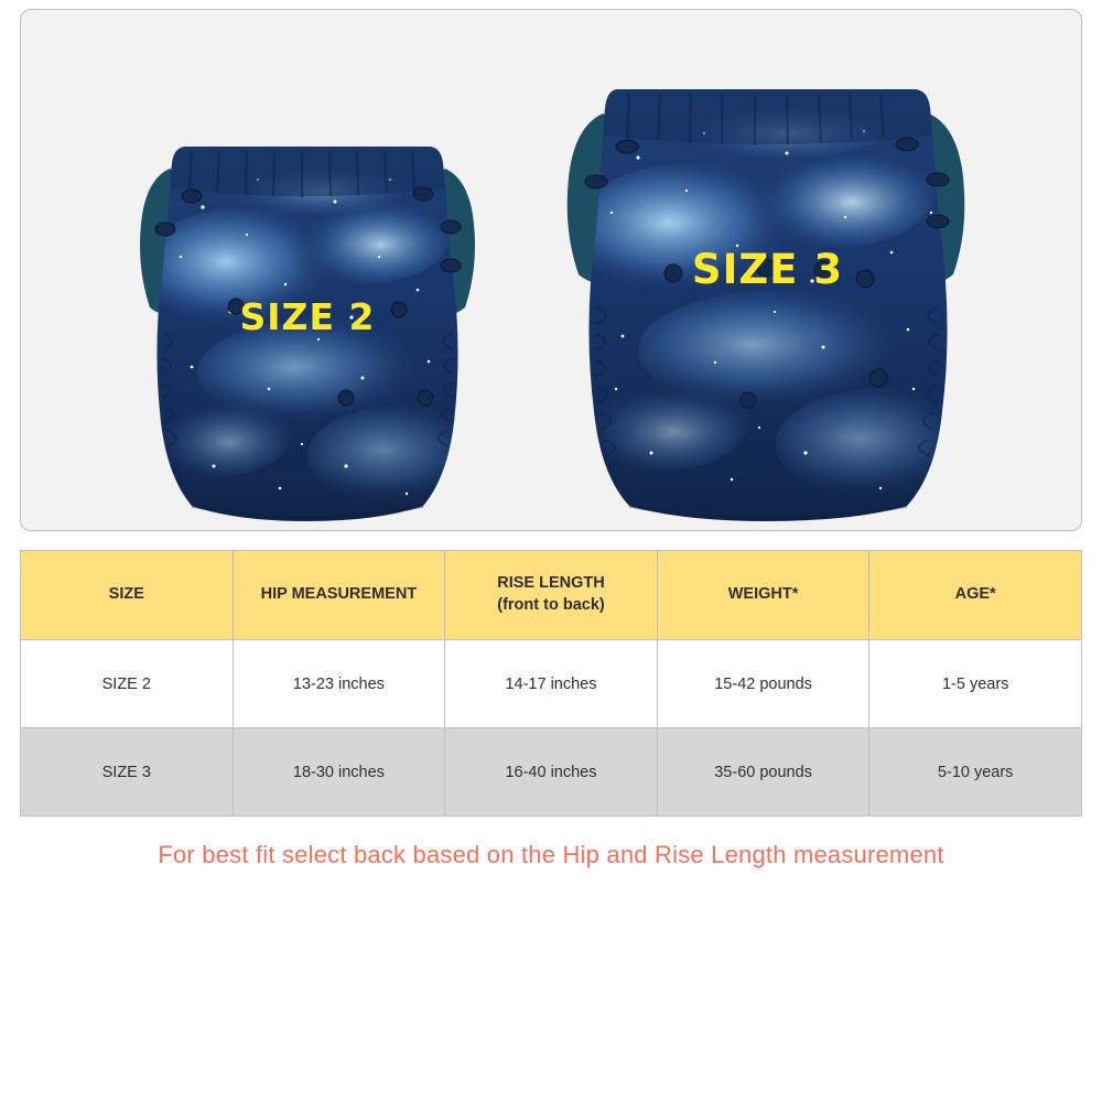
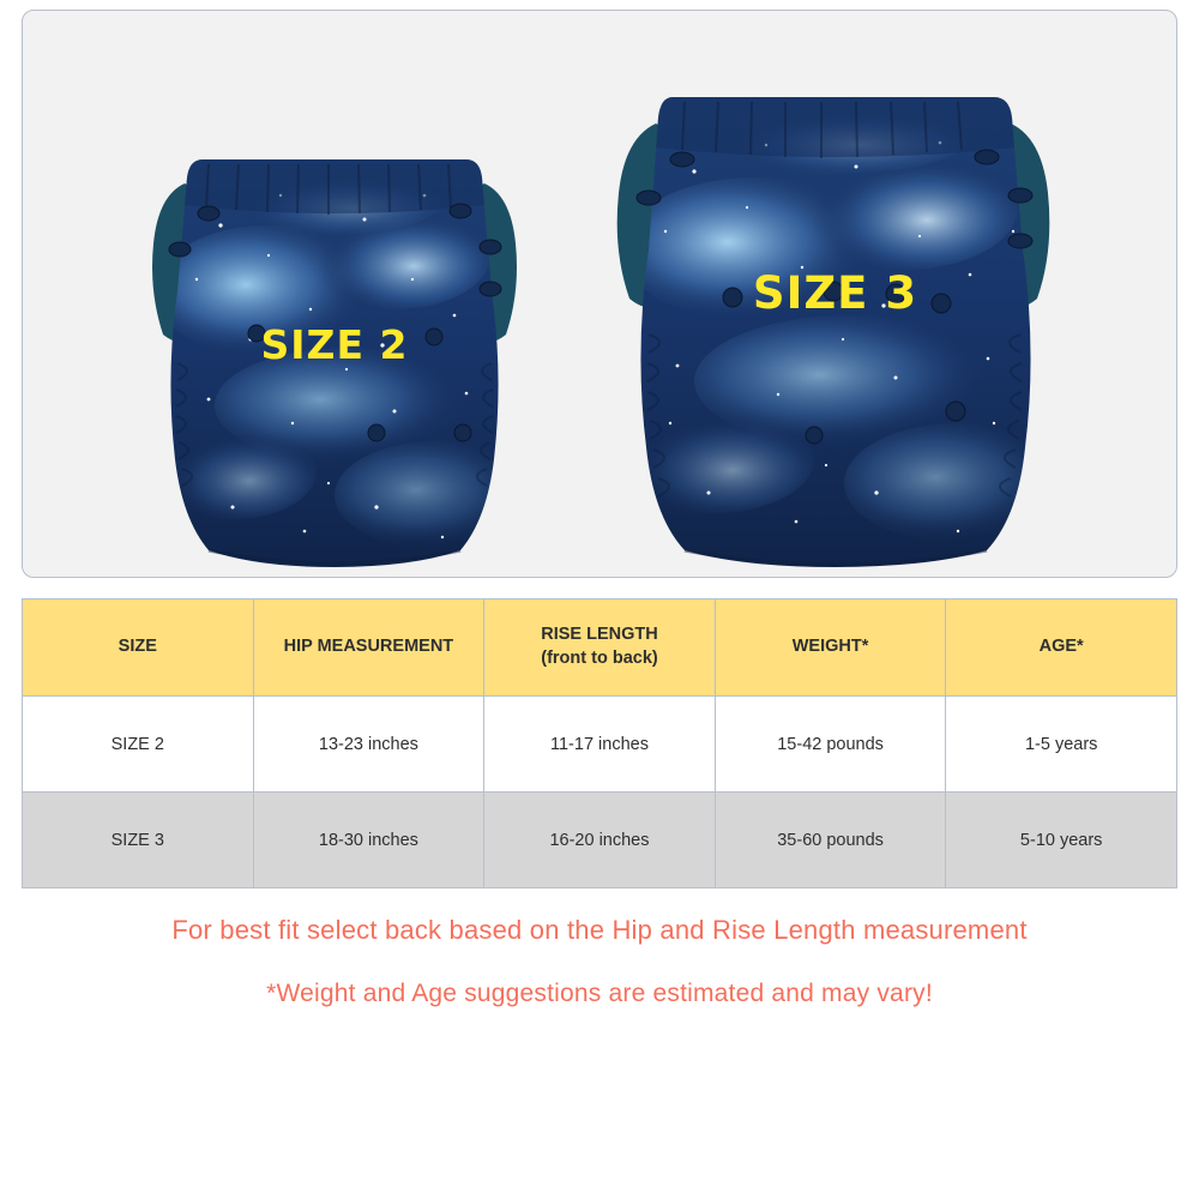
  SIZE 2
  SIZE 3
  SIZE	HIP MEASUREMENT	RISE LENGTH (front to back)	WEIGHT*	AGE*
- SIZE 2	13-23 inches	14-17 inches	15-42 pounds	1-5 years
+ SIZE 2	13-23 inches	11-17 inches	15-42 pounds	1-5 years
- SIZE 3	18-30 inches	16-40 inches	35-60 pounds	5-10 years
+ SIZE 3	18-30 inches	16-20 inches	35-60 pounds	5-10 years
  For best fit select back based on the Hip and Rise Length measurement
+ *Weight and Age suggestions are estimated and may vary!
